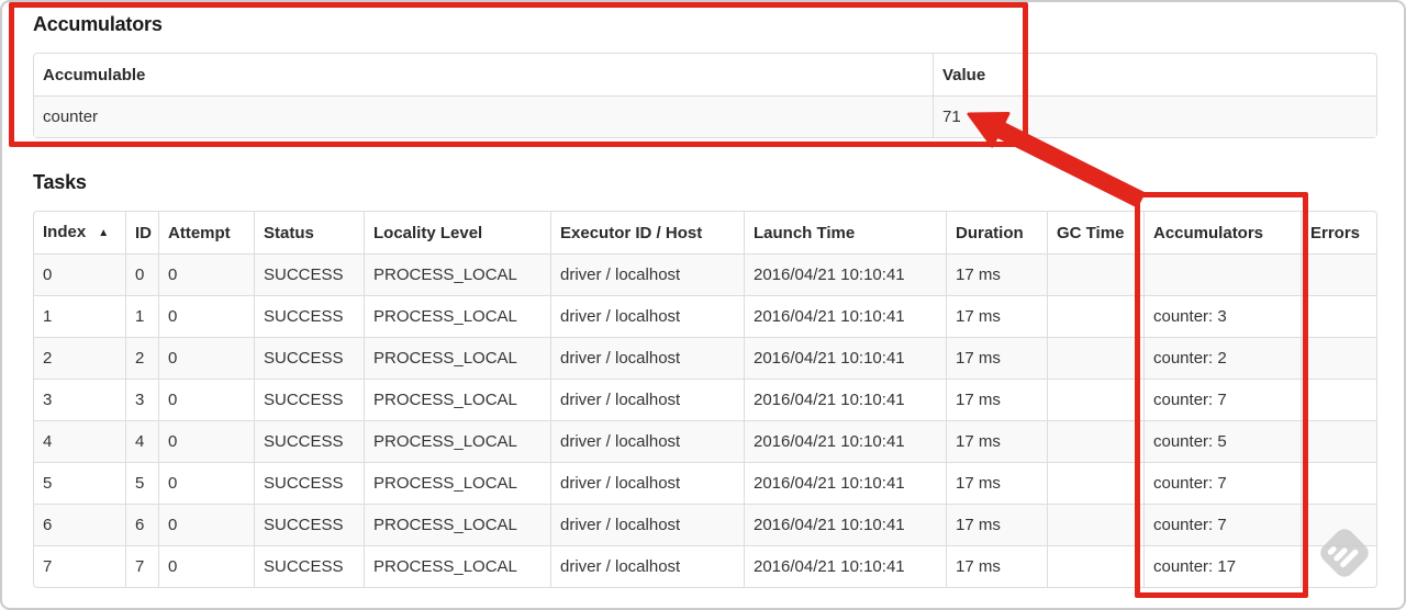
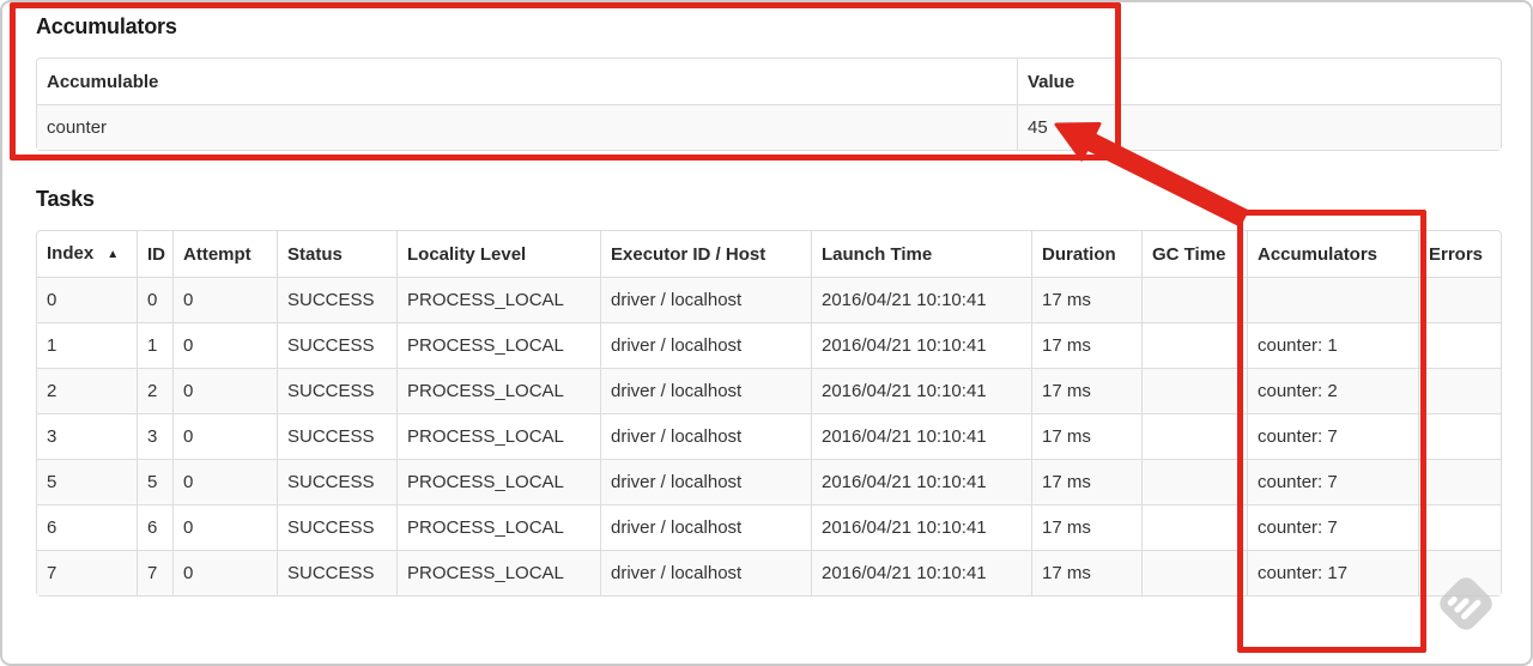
  Accumulators
  Accumulable	Value
- counter	71
+ counter	45
  Tasks
  Index ▲	ID	Attempt	Status	Locality Level	Executor ID / Host	Launch Time	Duration	GC Time	Accumulators	Errors
  0	0	0	SUCCESS	PROCESS_LOCAL	driver / localhost	2016/04/21 10:10:41	17 ms
- 1	1	0	SUCCESS	PROCESS_LOCAL	driver / localhost	2016/04/21 10:10:41	17 ms		counter: 3
+ 1	1	0	SUCCESS	PROCESS_LOCAL	driver / localhost	2016/04/21 10:10:41	17 ms		counter: 1
  2	2	0	SUCCESS	PROCESS_LOCAL	driver / localhost	2016/04/21 10:10:41	17 ms		counter: 2
  3	3	0	SUCCESS	PROCESS_LOCAL	driver / localhost	2016/04/21 10:10:41	17 ms		counter: 7
- 4	4	0	SUCCESS	PROCESS_LOCAL	driver / localhost	2016/04/21 10:10:41	17 ms		counter: 5
  5	5	0	SUCCESS	PROCESS_LOCAL	driver / localhost	2016/04/21 10:10:41	17 ms		counter: 7
  6	6	0	SUCCESS	PROCESS_LOCAL	driver / localhost	2016/04/21 10:10:41	17 ms		counter: 7
  7	7	0	SUCCESS	PROCESS_LOCAL	driver / localhost	2016/04/21 10:10:41	17 ms		counter: 17
